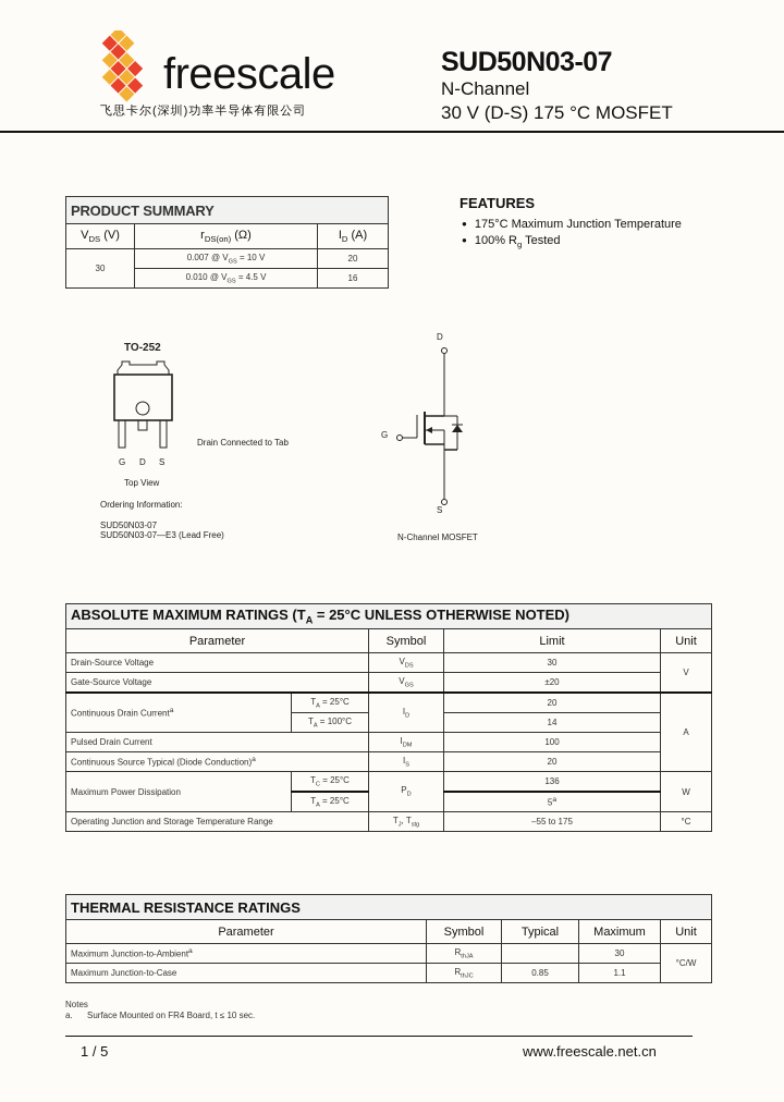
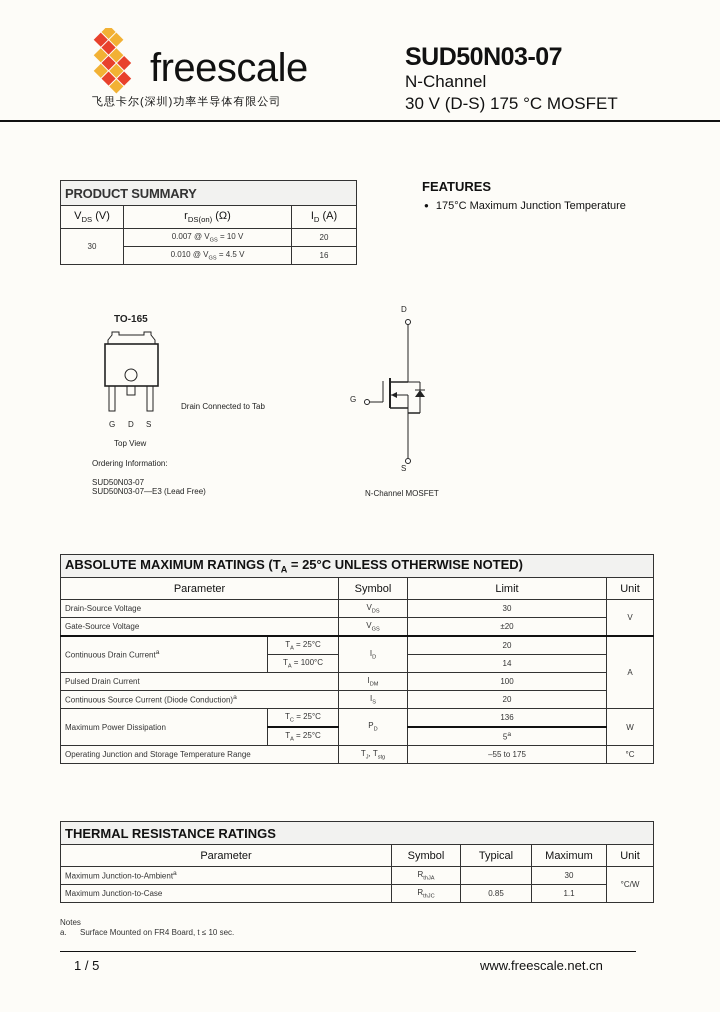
  freescale
  飞思卡尔(深圳)功率半导体有限公司
  SUD50N03-07
  N-Channel
  30 V (D-S) 175 °C MOSFET
  PRODUCT SUMMARY
  VDS (V)	rDS(on) (Ω)	ID (A)
  30	0.007 @ V = 10 V	20
  0.010 @ V = 4.5 V	16
  FEATURES
  175°C Maximum Junction Temperature
- 100% Rg Tested
- TO-252
+ TO-165
  G
  D
  S
  Drain Connected to Tab
  Top View
  Ordering Information:
  SUD50N03-07
  SUD50N03-07—E3 (Lead Free)
  D
  G
  S
  N-Channel MOSFET
  ABSOLUTE MAXIMUM RATINGS (TA = 25°C UNLESS OTHERWISE NOTED)
  Parameter	Symbol	Limit	Unit
  Drain-Source Voltage	V	30	V
  Gate-Source Voltage	V	±20
  Continuous Drain Current	T = 25°C	I	20	A
  T = 100°C	14
  Pulsed Drain Current	I	100
- Continuous Source Typical (Diode Conduction)	I	20
+ Continuous Source Current (Diode Conduction)	I	20
  Maximum Power Dissipation	T = 25°C	P	136	W
  T = 25°C	5
  Operating Junction and Storage Temperature Range	T , T	–55 to 175	°C
  THERMAL RESISTANCE RATINGS
  Parameter	Symbol	Typical	Maximum	Unit
  Maximum Junction-to-Ambient	R		30	°C/W
  Maximum Junction-to-Case	R	0.85	1.1
  Notes
  a. Surface Mounted on FR4 Board, t ≤ 10 sec.
  1 / 5
  www.freescale.net.cn
